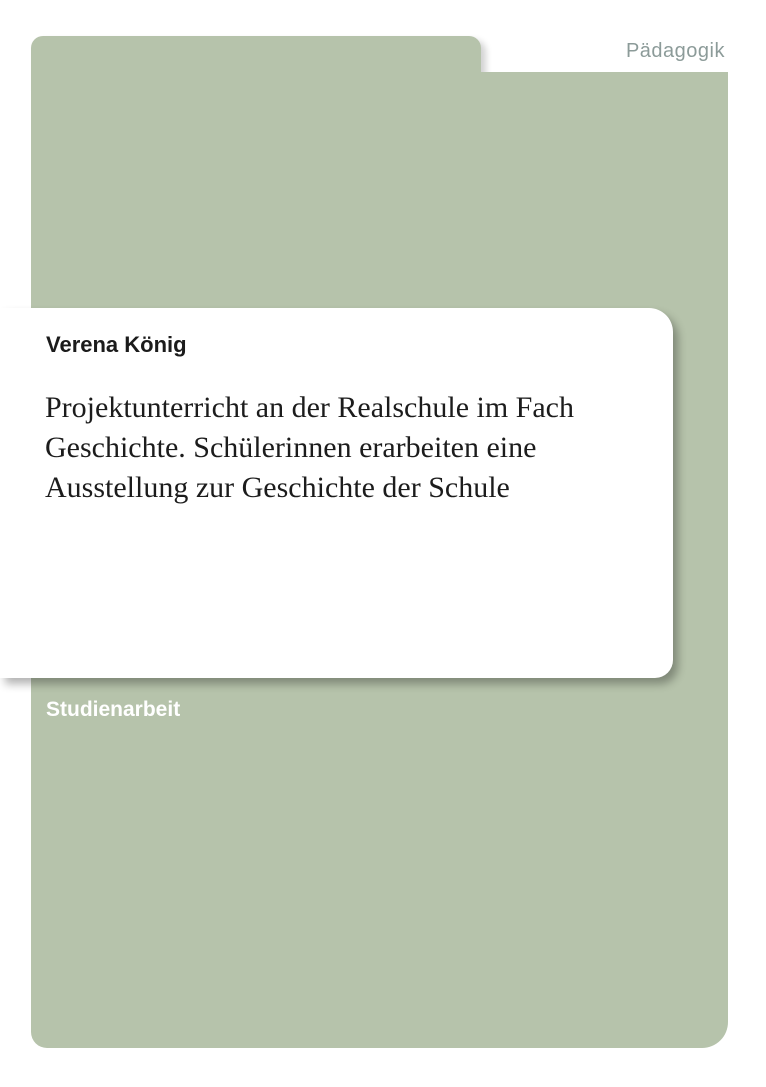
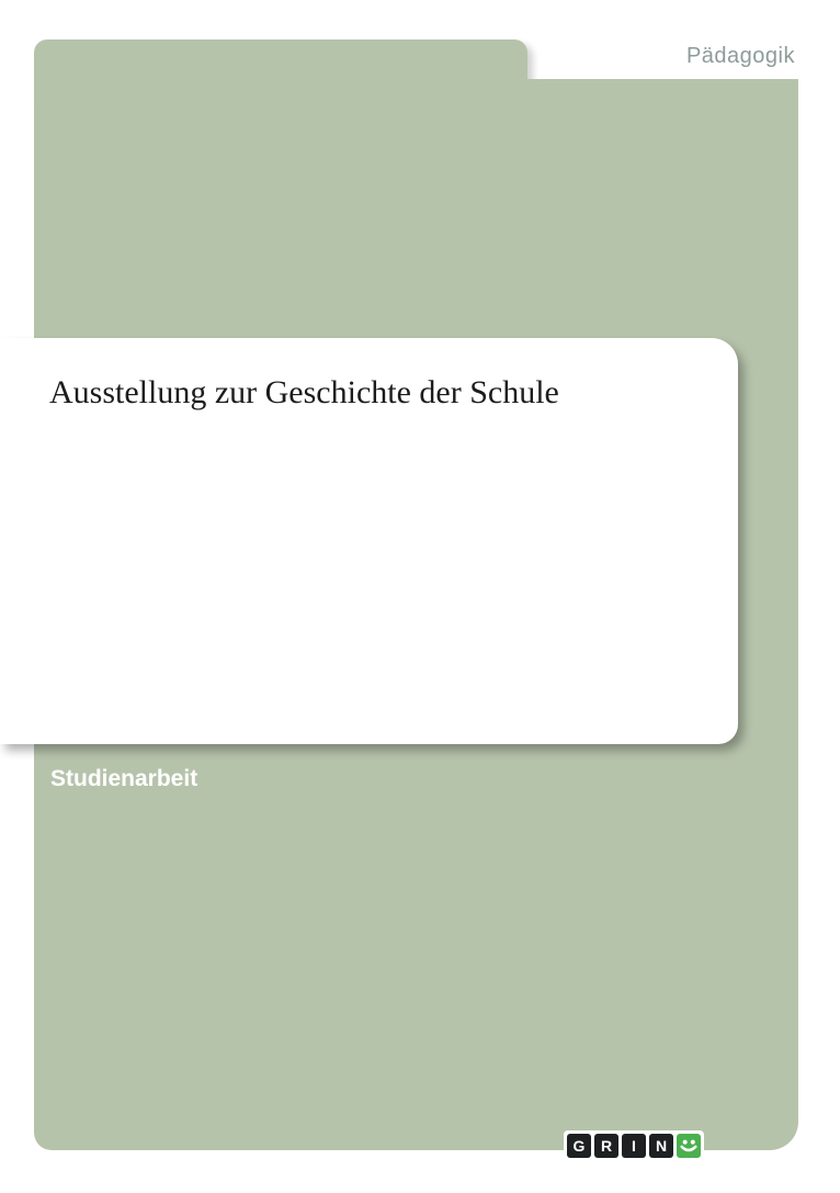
  Pädagogik
- Verena König
- Projektunterricht an der Realschule im Fach
- Geschichte. Schülerinnen erarbeiten eine
  Ausstellung zur Geschichte der Schule
  Studienarbeit
+ G
+ R
+ I
+ N
